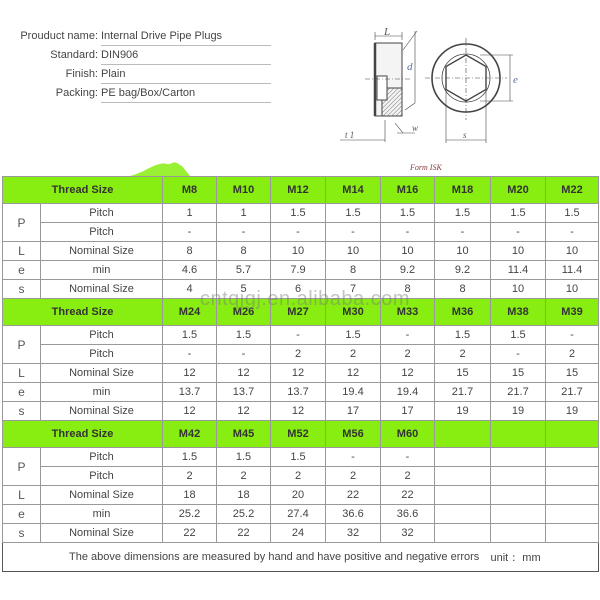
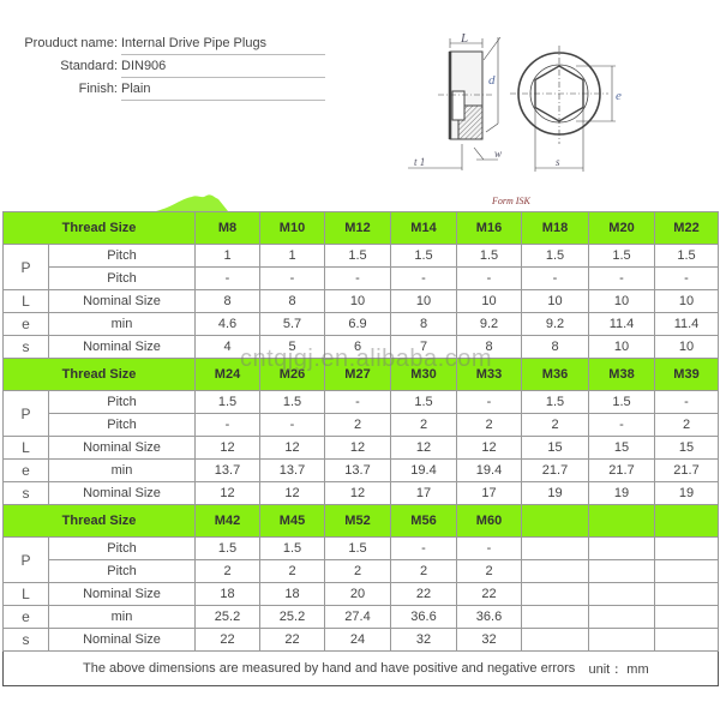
  Prouduct name:
  Internal Drive Pipe Plugs
  Standard:
  DIN906
  Finish:
  Plain
- Packing:
- PE bag/Box/Carton
  L
  d
  e
  w
  t 1
  s
  Form ISK
  Thread Size	M8	M10	M12	M14	M16	M18	M20	M22
  P	Pitch	1	1	1.5	1.5	1.5	1.5	1.5	1.5
  Pitch	-	-	-	-	-	-	-	-
  L	Nominal Size	8	8	10	10	10	10	10	10
- e	min	4.6	5.7	7.9	8	9.2	9.2	11.4	11.4
+ e	min	4.6	5.7	6.9	8	9.2	9.2	11.4	11.4
  s	Nominal Size	4	5	6	7	8	8	10	10
  Thread Size	M24	M26	M27	M30	M33	M36	M38	M39
  P	Pitch	1.5	1.5	-	1.5	-	1.5	1.5	-
  Pitch	-	-	2	2	2	2	-	2
  L	Nominal Size	12	12	12	12	12	15	15	15
  e	min	13.7	13.7	13.7	19.4	19.4	21.7	21.7	21.7
  s	Nominal Size	12	12	12	17	17	19	19	19
  Thread Size	M42	M45	M52	M56	M60
  P	Pitch	1.5	1.5	1.5	-	-
  Pitch	2	2	2	2	2
  L	Nominal Size	18	18	20	22	22
  e	min	25.2	25.2	27.4	36.6	36.6
  s	Nominal Size	22	22	24	32	32
  The above dimensions are measured by hand and have positive and negative errors unit： mm
  cntqjgj.en.alibaba.com
